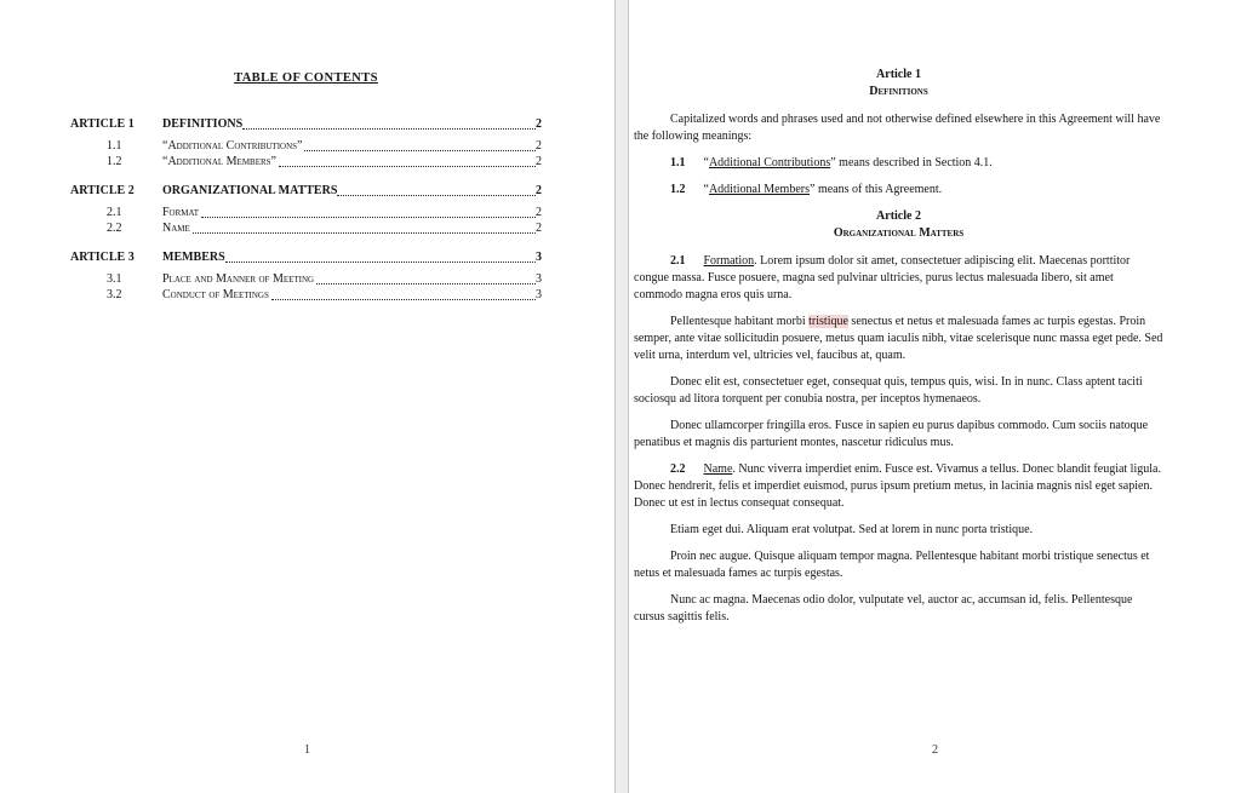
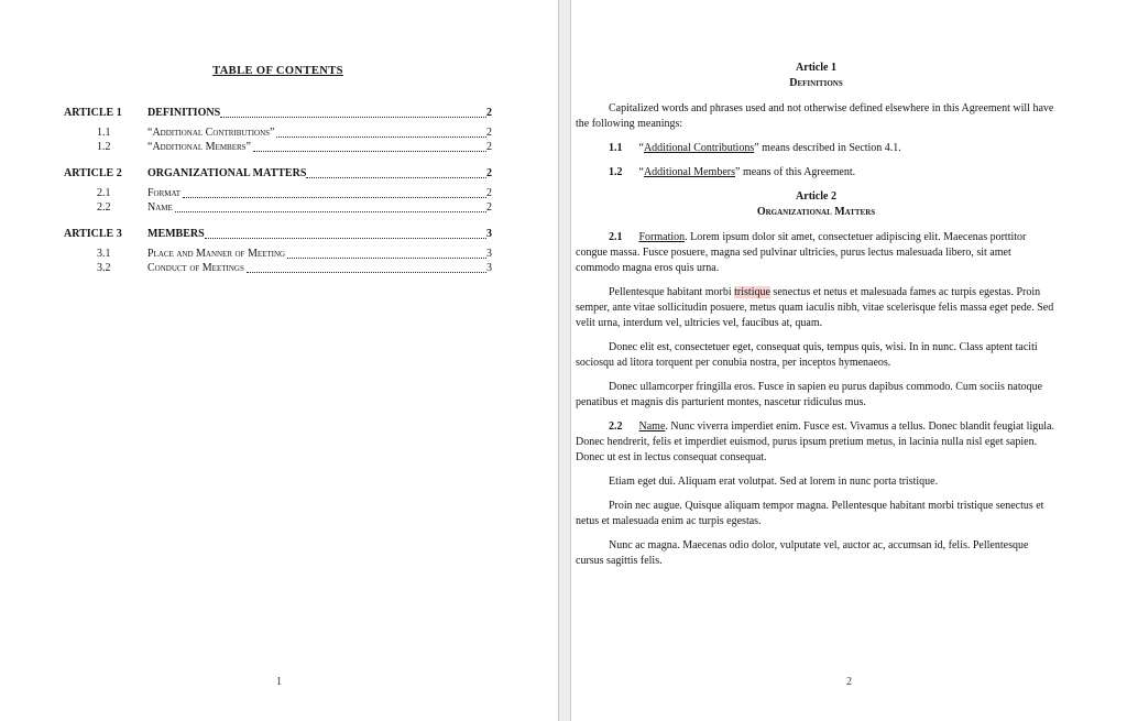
  TABLE OF CONTENTS
  ARTICLE 1
  DEFINITIONS
  2
  1.1
  “Additional Contributions”
  2
  1.2
  “Additional Members”
  2
  ARTICLE 2
  ORGANIZATIONAL MATTERS
  2
  2.1
  Format
  2
  2.2
  Name
  2
  ARTICLE 3
  MEMBERS
  3
  3.1
  Place and Manner of Meeting
  3
  3.2
  Conduct of Meetings
  3
  1
  Article 1
  Definitions
  Capitalized words and phrases used and not otherwise defined elsewhere in this Agreement will have the following meanings:
  1.1 “Additional Contributions” means described in Section 4.1.
  1.2 “Additional Members” means of this Agreement.
  Article 2
  Organizational Matters
  2.1 Formation. Lorem ipsum dolor sit amet, consectetuer adipiscing elit. Maecenas porttitor congue massa. Fusce posuere, magna sed pulvinar ultricies, purus lectus malesuada libero, sit amet commodo magna eros quis urna.
- Pellentesque habitant morbi tristique senectus et netus et malesuada fames ac turpis egestas. Proin semper, ante vitae sollicitudin posuere, metus quam iaculis nibh, vitae scelerisque nunc massa eget pede. Sed velit urna, interdum vel, ultricies vel, faucibus at, quam.
+ Pellentesque habitant morbi tristique senectus et netus et malesuada fames ac turpis egestas. Proin semper, ante vitae sollicitudin posuere, metus quam iaculis nibh, vitae scelerisque felis massa eget pede. Sed velit urna, interdum vel, ultricies vel, faucibus at, quam.
  Donec elit est, consectetuer eget, consequat quis, tempus quis, wisi. In in nunc. Class aptent taciti sociosqu ad litora torquent per conubia nostra, per inceptos hymenaeos.
  Donec ullamcorper fringilla eros. Fusce in sapien eu purus dapibus commodo. Cum sociis natoque penatibus et magnis dis parturient montes, nascetur ridiculus mus.
- 2.2 Name. Nunc viverra imperdiet enim. Fusce est. Vivamus a tellus. Donec blandit feugiat ligula. Donec hendrerit, felis et imperdiet euismod, purus ipsum pretium metus, in lacinia magnis nisl eget sapien. Donec ut est in lectus consequat consequat.
+ 2.2 Name. Nunc viverra imperdiet enim. Fusce est. Vivamus a tellus. Donec blandit feugiat ligula. Donec hendrerit, felis et imperdiet euismod, purus ipsum pretium metus, in lacinia nulla nisl eget sapien. Donec ut est in lectus consequat consequat.
  Etiam eget dui. Aliquam erat volutpat. Sed at lorem in nunc porta tristique.
- Proin nec augue. Quisque aliquam tempor magna. Pellentesque habitant morbi tristique senectus et netus et malesuada fames ac turpis egestas.
+ Proin nec augue. Quisque aliquam tempor magna. Pellentesque habitant morbi tristique senectus et netus et malesuada enim ac turpis egestas.
  Nunc ac magna. Maecenas odio dolor, vulputate vel, auctor ac, accumsan id, felis. Pellentesque cursus sagittis felis.
  2
